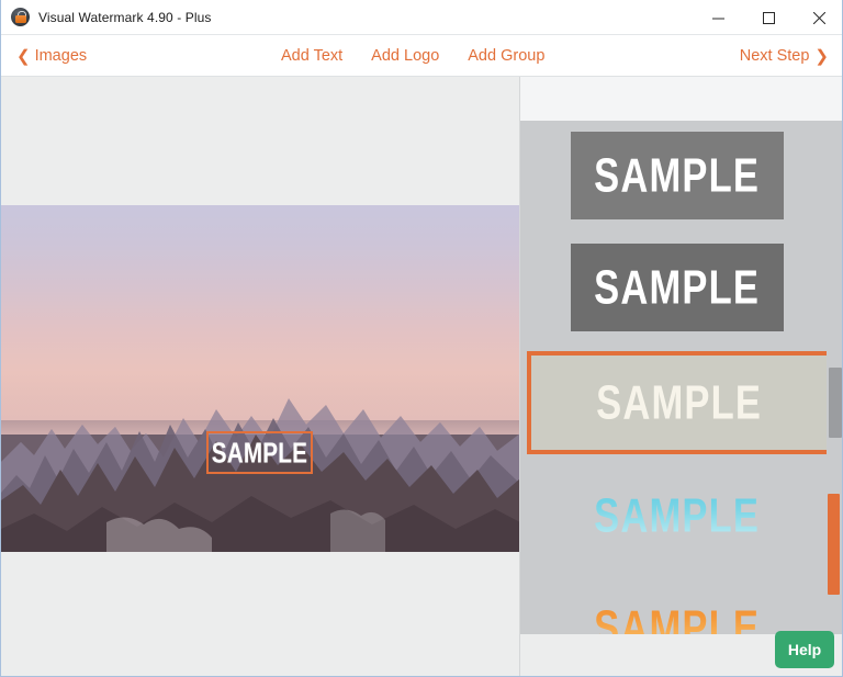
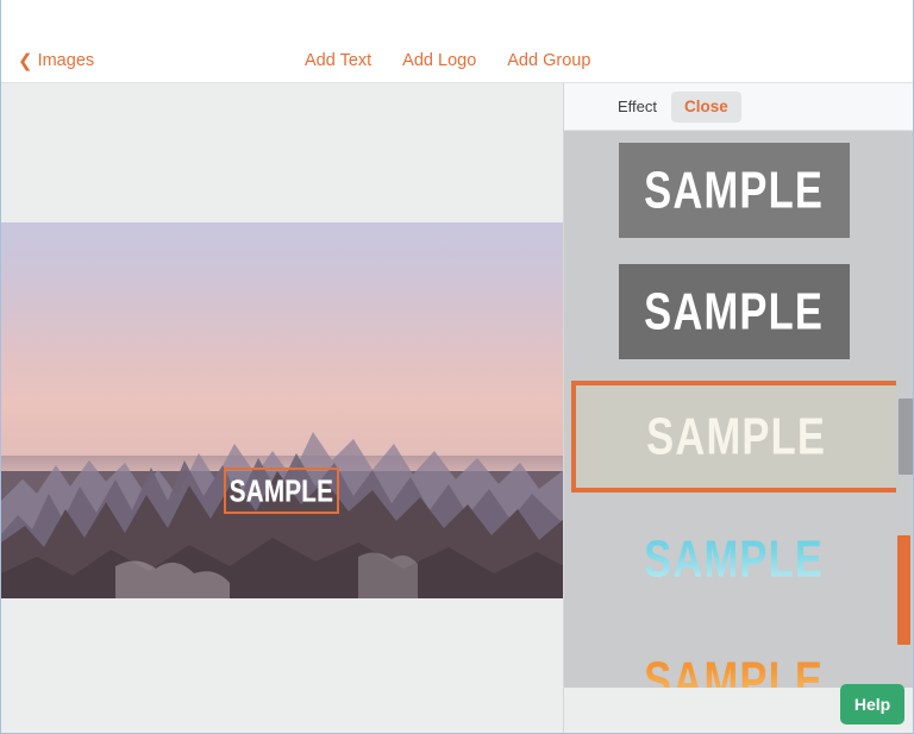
- Visual Watermark 4.90 - Plus
  ❮
  Images
  Add Text
  Add Logo
  Add Group
- Next Step
- ❯
  SAMPLE
+ Effect
+ Close
  SAMPLE
  SAMPLE
  SAMPLE
  SAMPLE
  SAMPLE
  Help
